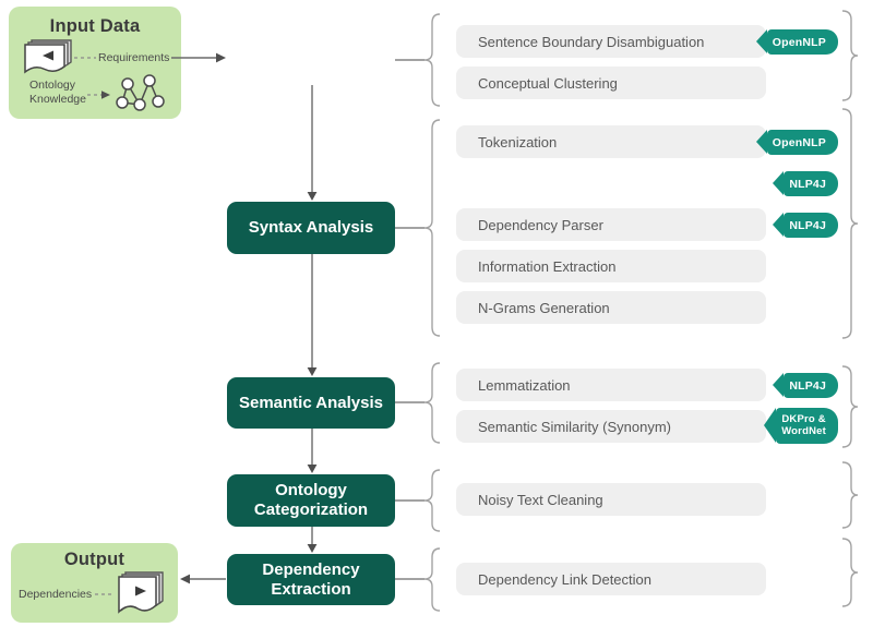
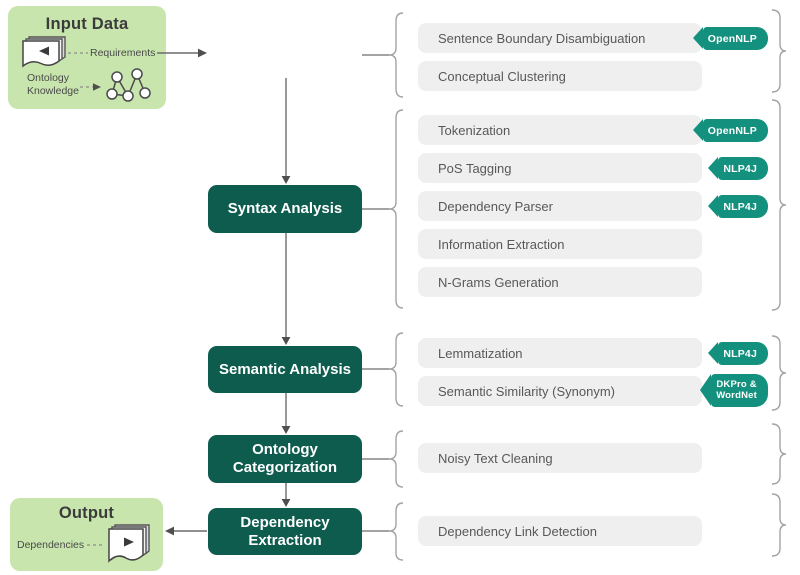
  Input Data
  Requirements
  Ontology Knowledge
  Output
  Dependencies
  Syntax Analysis
  Semantic Analysis
  Ontology Categorization
  Dependency Extraction
  Sentence Boundary Disambiguation
  OpenNLP
  Conceptual Clustering
  Tokenization
  OpenNLP
+ PoS Tagging
  NLP4J
  Dependency Parser
  NLP4J
  Information Extraction
  N-Grams Generation
  Lemmatization
  NLP4J
  Semantic Similarity (Synonym)
  DKPro &
  WordNet
  Noisy Text Cleaning
  Dependency Link Detection
